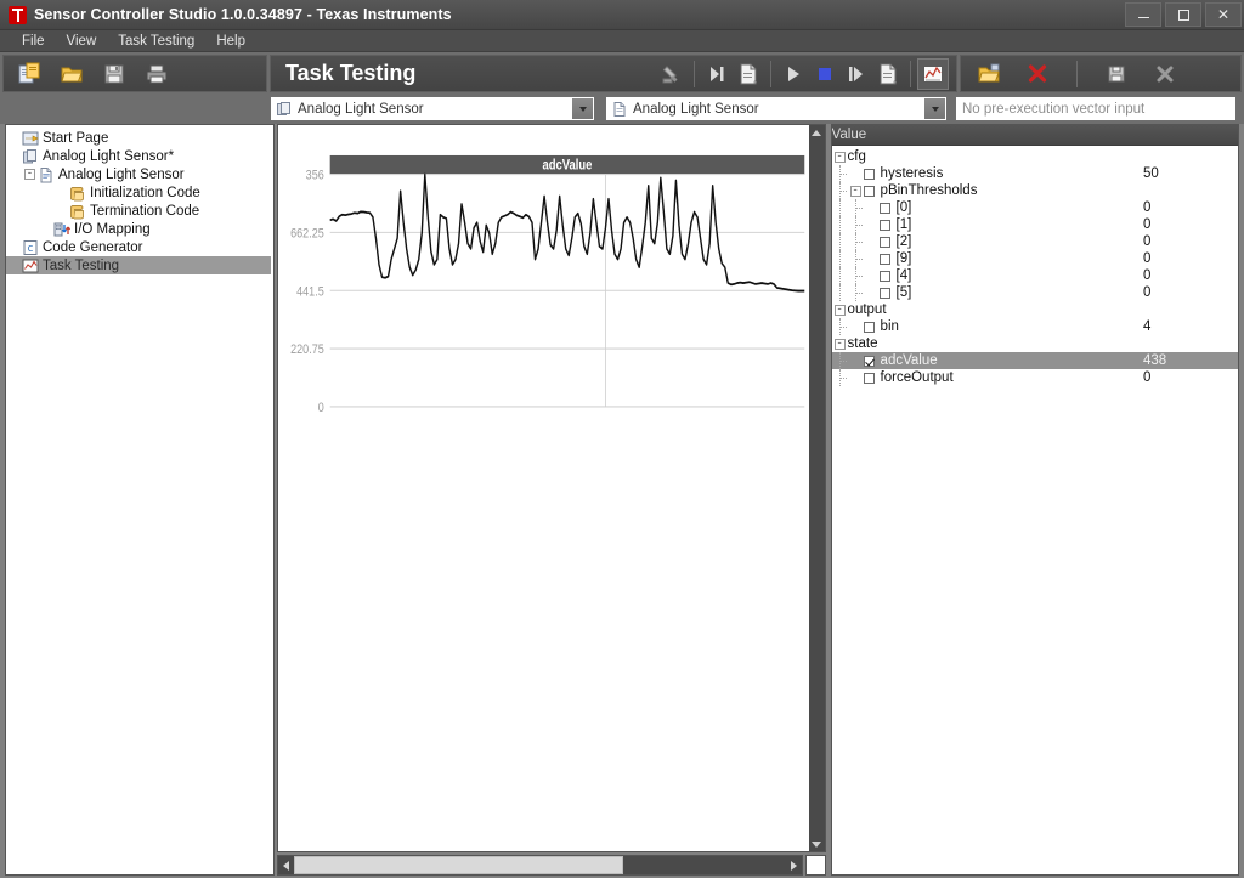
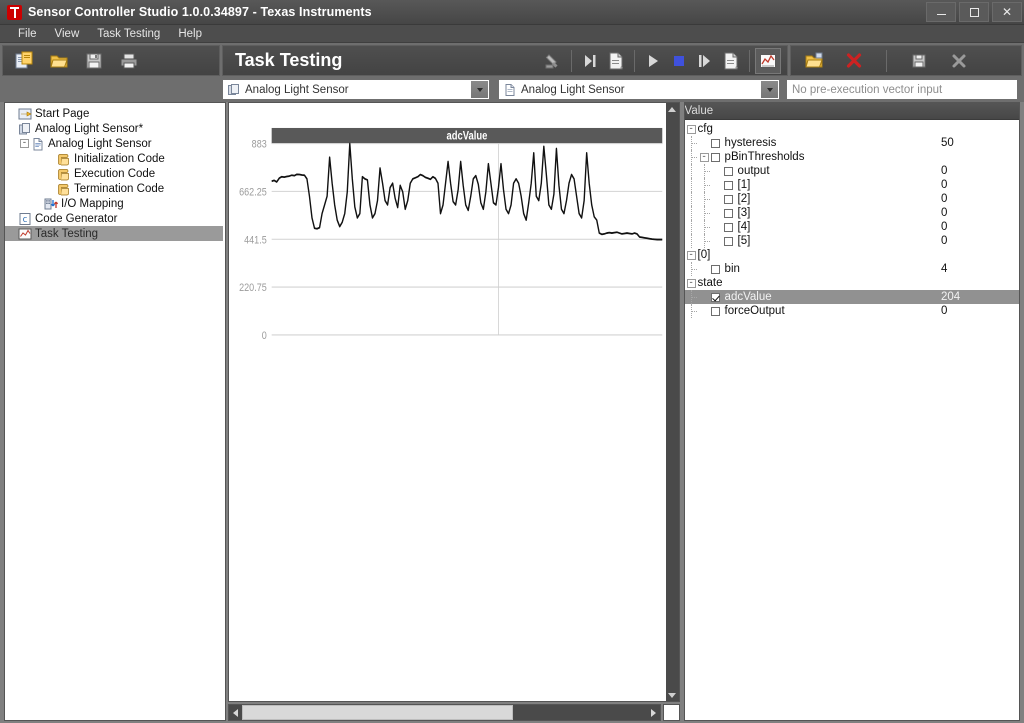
  Sensor Controller Studio 1.0.0.34897 - Texas Instruments
  ✕
  File
  View
  Task Testing
  Help
  Task Testing
  Analog Light Sensor
  Analog Light Sensor
  No pre-execution vector input
  Start Page
  Analog Light Sensor*
  -
  Analog Light Sensor
  Initialization Code
+ Execution Code
  Termination Code
  I/O Mapping
  c
  Code Generator
  Task Testing
  adcValue
  0
  220.75
  441.5
  662.25
- 356
+ 883
  Value
  -
  cfg
  hysteresis
  50
  -
  pBinThresholds
- [0]
+ output
  0
  [1]
  0
  [2]
  0
- [9]
+ [3]
  0
  [4]
  0
  [5]
  0
  -
- output
+ [0]
  bin
  4
  -
  state
  adcValue
- 438
+ 204
  forceOutput
  0
